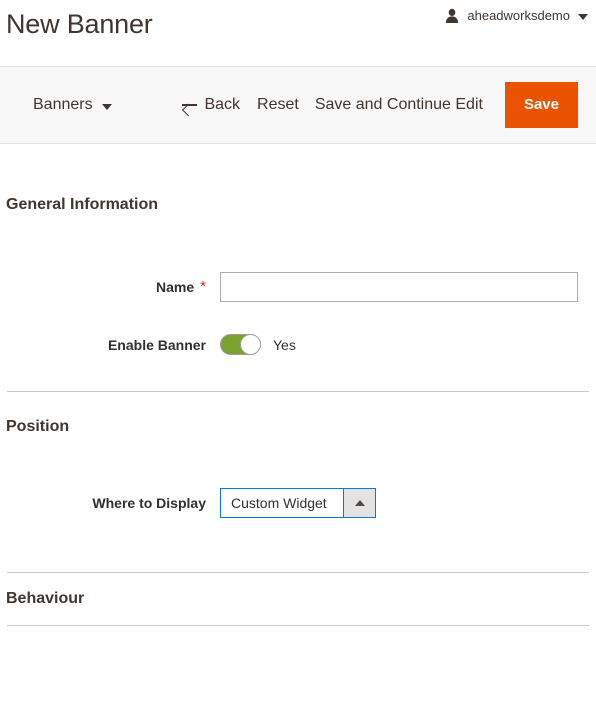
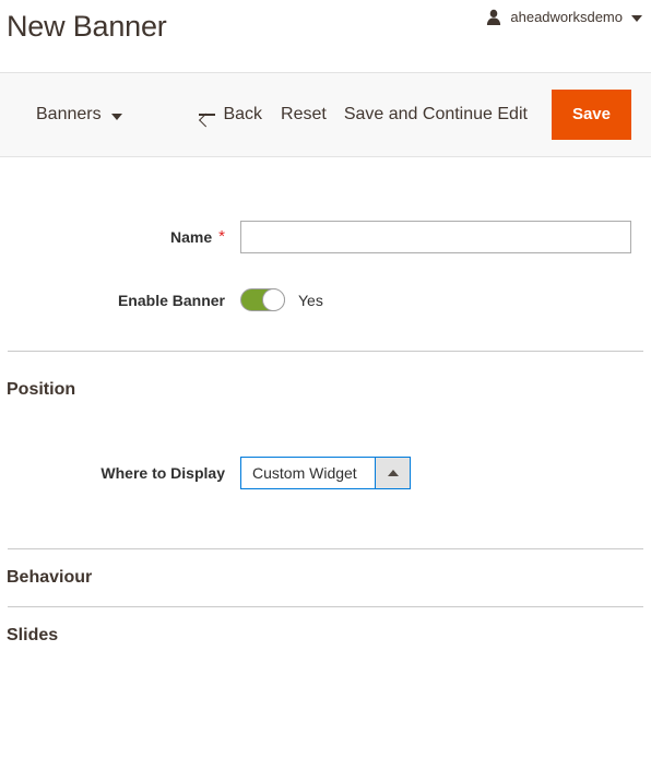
  New Banner
  aheadworksdemo
  Banners
  Back
  Reset
  Save and Continue Edit
  Save
- General Information
  Name
  *
  Enable Banner
  Yes
  Position
  Where to Display
  Custom Widget
  Behaviour
+ Slides
